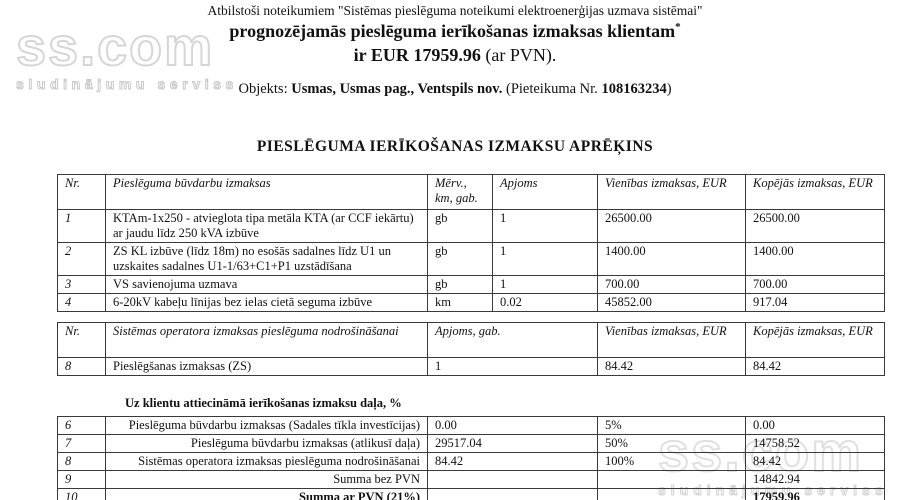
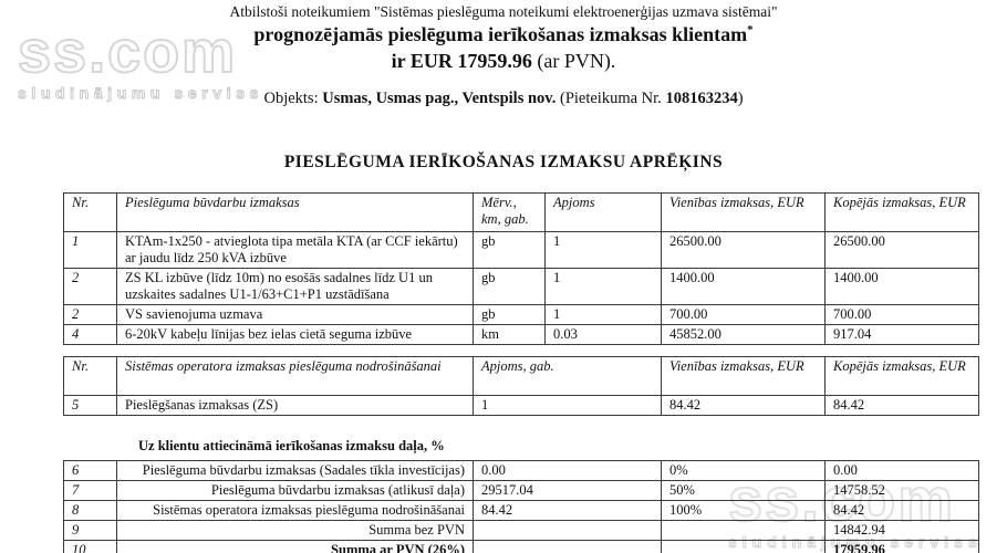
  ss.com
  sludinājumu serviss
  ss.com
  sludinājumu serviss
  Atbilstoši noteikumiem "Sistēmas pieslēguma noteikumi elektroenerģijas uzmava sistēmai"
  prognozējamās pieslēguma ierīkošanas izmaksas klientam*
  ir EUR 17959.96 (ar PVN).
  Objekts: Usmas, Usmas pag., Ventspils nov. (Pieteikuma Nr. 108163234)
  PIESLĒGUMA IERĪKOŠANAS IZMAKSU APRĒĶINS
  Nr.	Pieslēguma būvdarbu izmaksas	Mērv., km, gab.	Apjoms	Vienības izmaksas, EUR	Kopējās izmaksas, EUR
  1	KTAm-1x250 - atvieglota tipa metāla KTA (ar CCF iekārtu) ar jaudu līdz 250 kVA izbūve	gb	1	26500.00	26500.00
- 2	ZS KL izbūve (līdz 18m) no esošās sadalnes līdz U1 un uzskaites sadalnes U1-1/63+C1+P1 uzstādīšana	gb	1	1400.00	1400.00
+ 2	ZS KL izbūve (līdz 10m) no esošās sadalnes līdz U1 un uzskaites sadalnes U1-1/63+C1+P1 uzstādīšana	gb	1	1400.00	1400.00
- 3	VS savienojuma uzmava	gb	1	700.00	700.00
+ 2	VS savienojuma uzmava	gb	1	700.00	700.00
- 4	6-20kV kabeļu līnijas bez ielas cietā seguma izbūve	km	0.02	45852.00	917.04
+ 4	6-20kV kabeļu līnijas bez ielas cietā seguma izbūve	km	0.03	45852.00	917.04
  Nr.	Sistēmas operatora izmaksas pieslēguma nodrošināšanai	Apjoms, gab.	Vienības izmaksas, EUR	Kopējās izmaksas, EUR
- 8	Pieslēgšanas izmaksas (ZS)	1	84.42	84.42
+ 5	Pieslēgšanas izmaksas (ZS)	1	84.42	84.42
  Uz klientu attiecināmā ierīkošanas izmaksu daļa, %
- 6	Pieslēguma būvdarbu izmaksas (Sadales tīkla investīcijas)	0.00	5%	0.00
+ 6	Pieslēguma būvdarbu izmaksas (Sadales tīkla investīcijas)	0.00	0%	0.00
  7	Pieslēguma būvdarbu izmaksas (atlikusī daļa)	29517.04	50%	14758.52
  8	Sistēmas operatora izmaksas pieslēguma nodrošināšanai	84.42	100%	84.42
  9	Summa bez PVN			14842.94
- 10	Summa ar PVN (21%)			17959.96
+ 10	Summa ar PVN (26%)			17959.96
